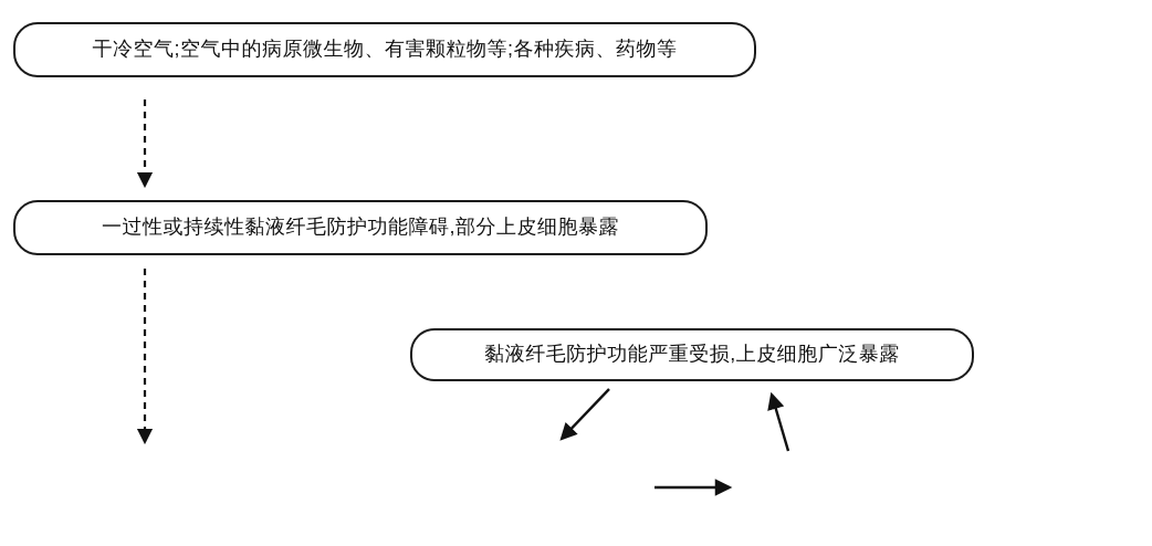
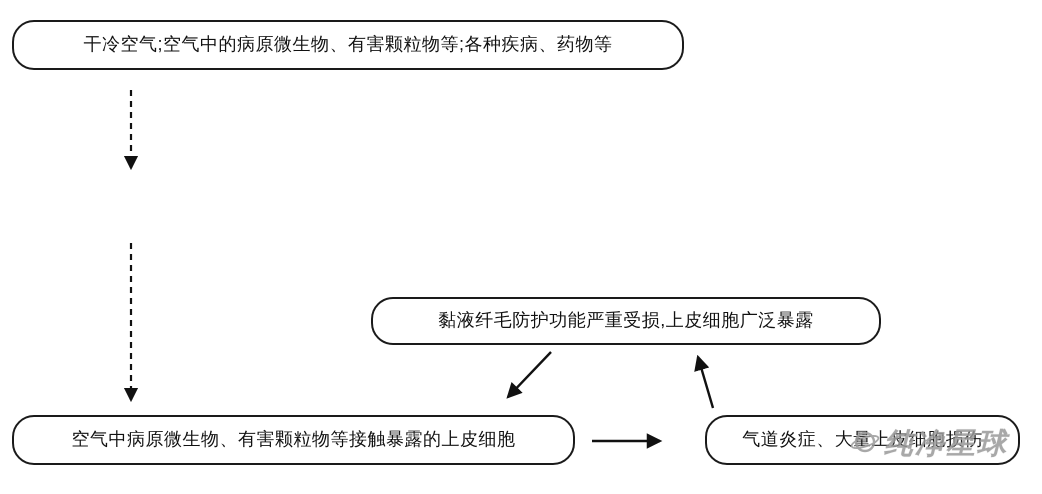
  干冷空气;空气中的病原微生物、有害颗粒物等;各种疾病、药物等
- 一过性或持续性黏液纤毛防护功能障碍,部分上皮细胞暴露
  黏液纤毛防护功能严重受损,上皮细胞广泛暴露
+ 空气中病原微生物、有害颗粒物等接触暴露的上皮细胞
+ 气道炎症、大量上皮细胞损伤
+ 纯净星球
